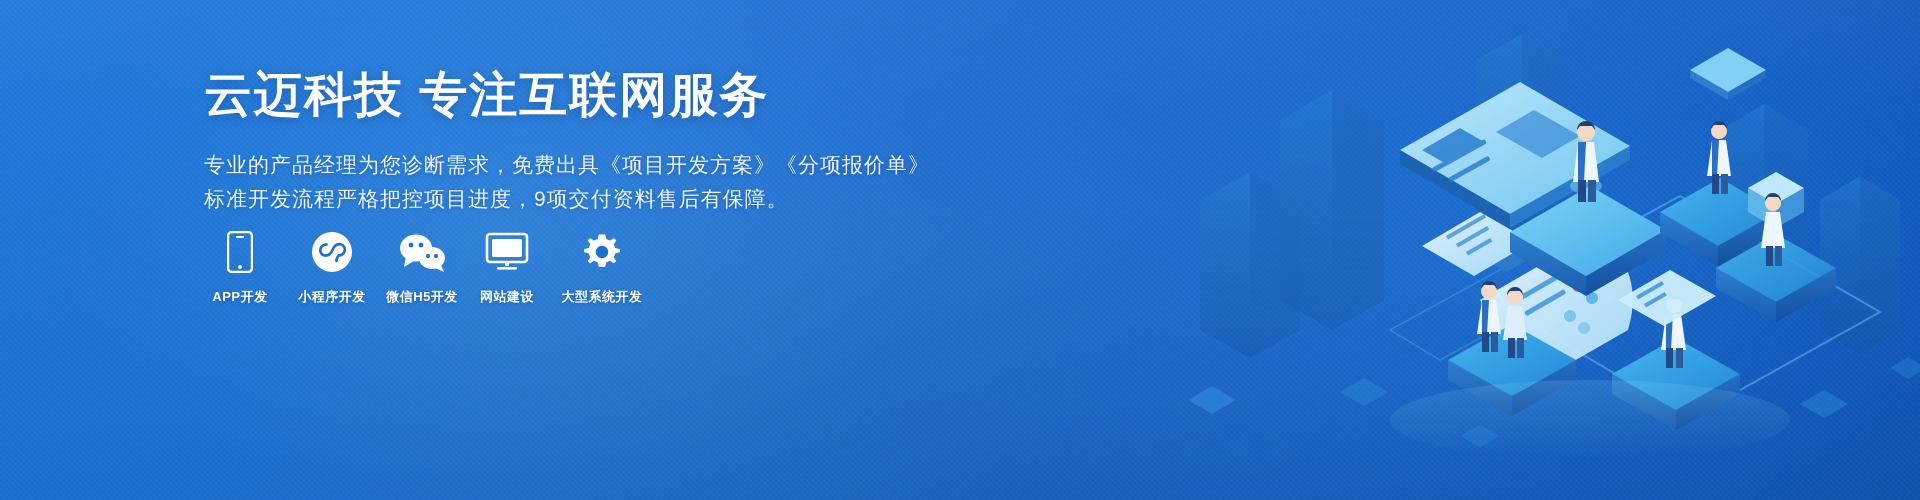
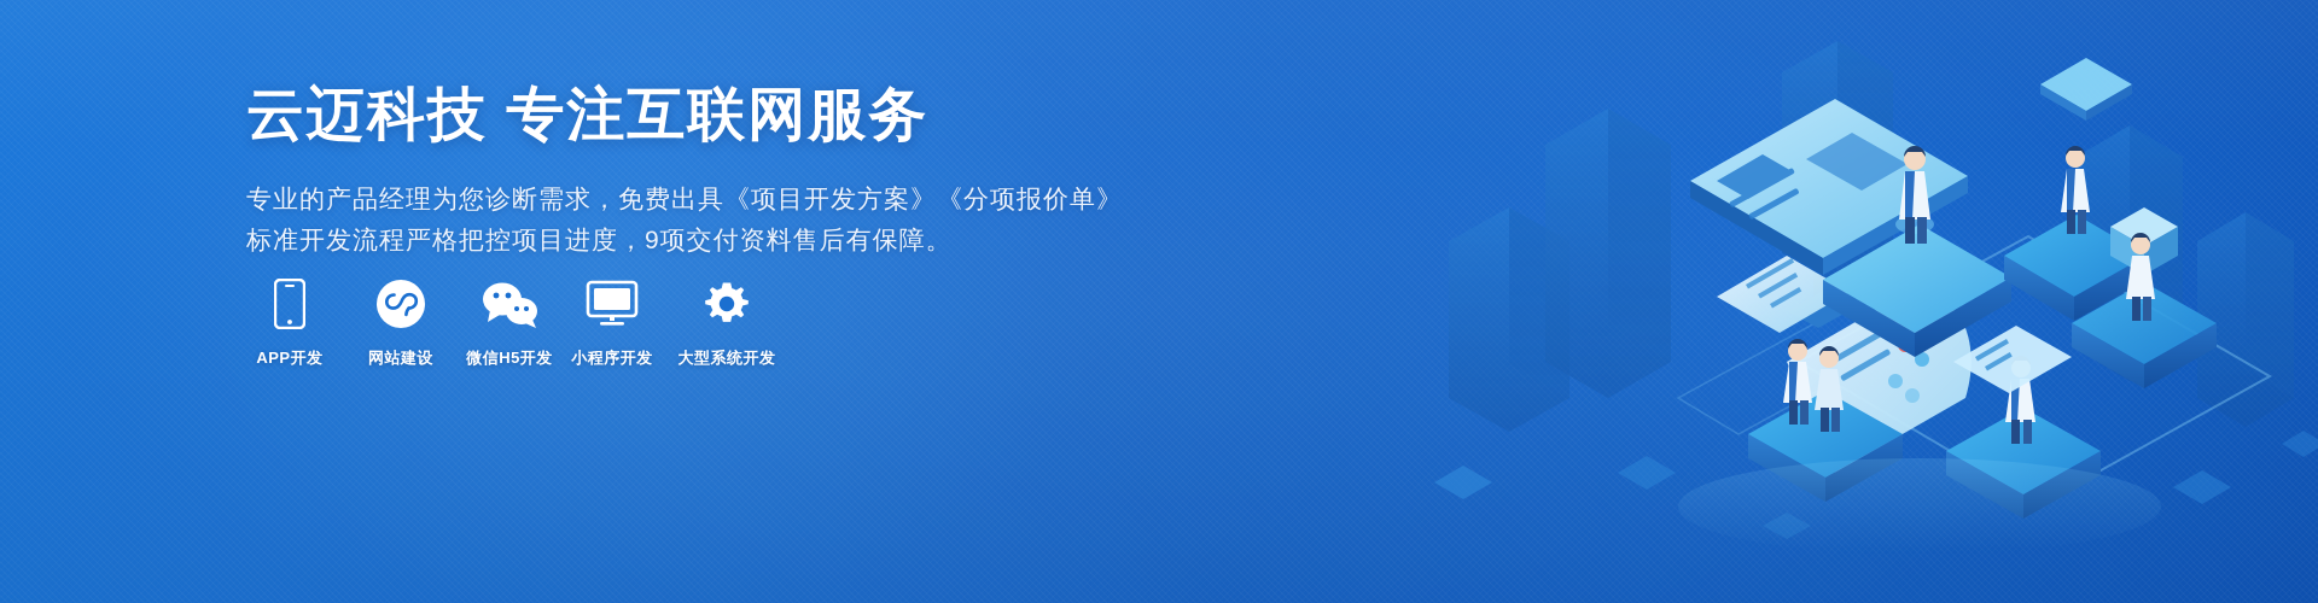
  云迈科技 专注互联网服务
  专业的产品经理为您诊断需求，免费出具《项目开发方案》《分项报价单》
  标准开发流程严格把控项目进度，9项交付资料售后有保障。
  APP开发
- 小程序开发
+ 网站建设
  微信H5开发
- 网站建设
+ 小程序开发
  大型系统开发
